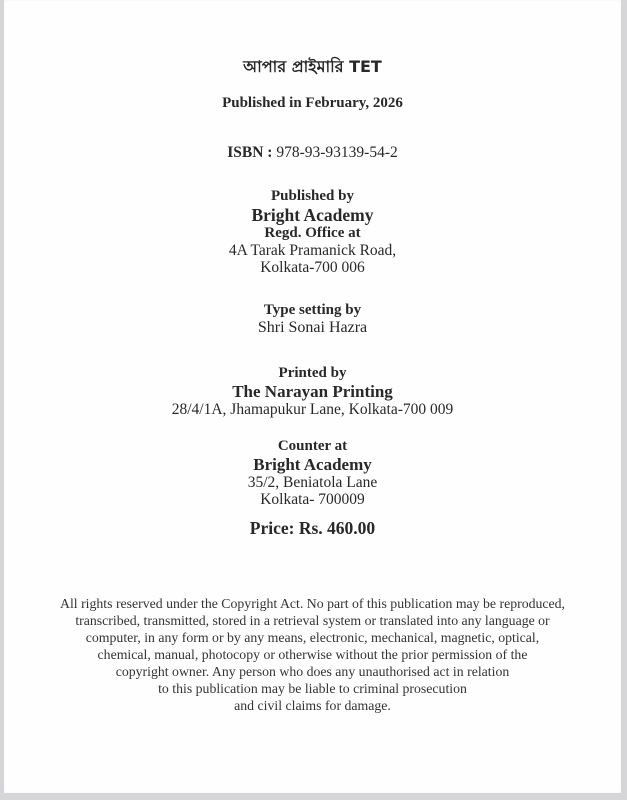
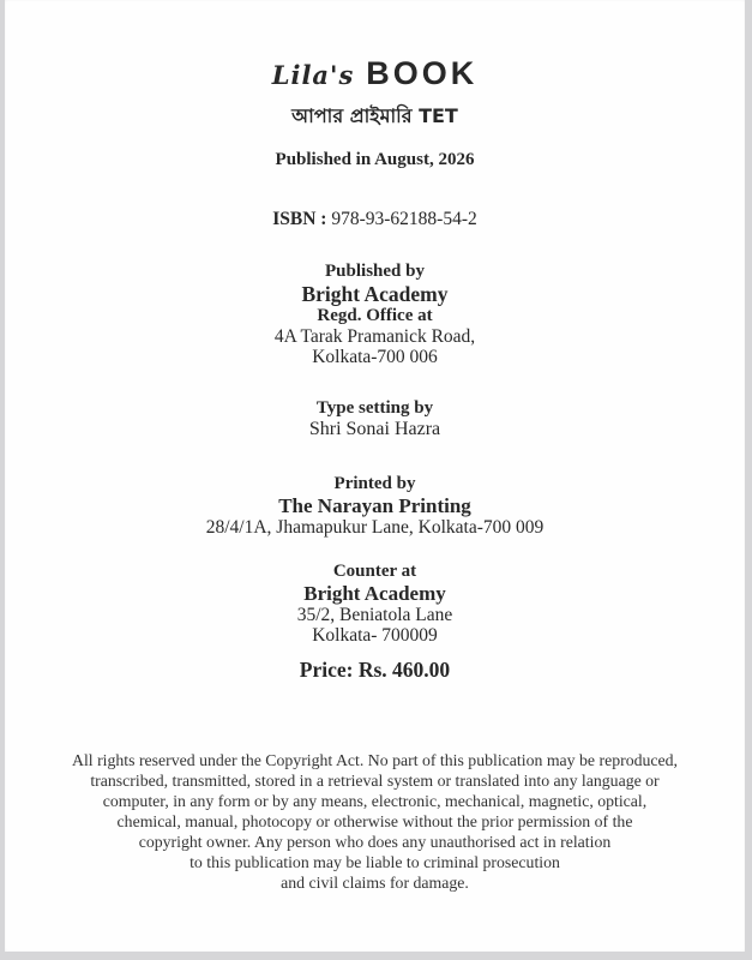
+ Lila's BOOK
  আপার প্রাইমারি TET
- Published in February, 2026
+ Published in August, 2026
- ISBN : 978-93-93139-54-2
+ ISBN : 978-93-62188-54-2
  Published by
  Bright Academy
  Regd. Office at
  4A Tarak Pramanick Road,
  Kolkata-700 006
  Type setting by
  Shri Sonai Hazra
  Printed by
  The Narayan Printing
  28/4/1A, Jhamapukur Lane, Kolkata-700 009
  Counter at
  Bright Academy
  35/2, Beniatola Lane
  Kolkata- 700009
  Price: Rs. 460.00
  All rights reserved under the Copyright Act. No part of this publication may be reproduced,
  transcribed, transmitted, stored in a retrieval system or translated into any language or
  computer, in any form or by any means, electronic, mechanical, magnetic, optical,
  chemical, manual, photocopy or otherwise without the prior permission of the
  copyright owner. Any person who does any unauthorised act in relation
  to this publication may be liable to criminal prosecution
  and civil claims for damage.
